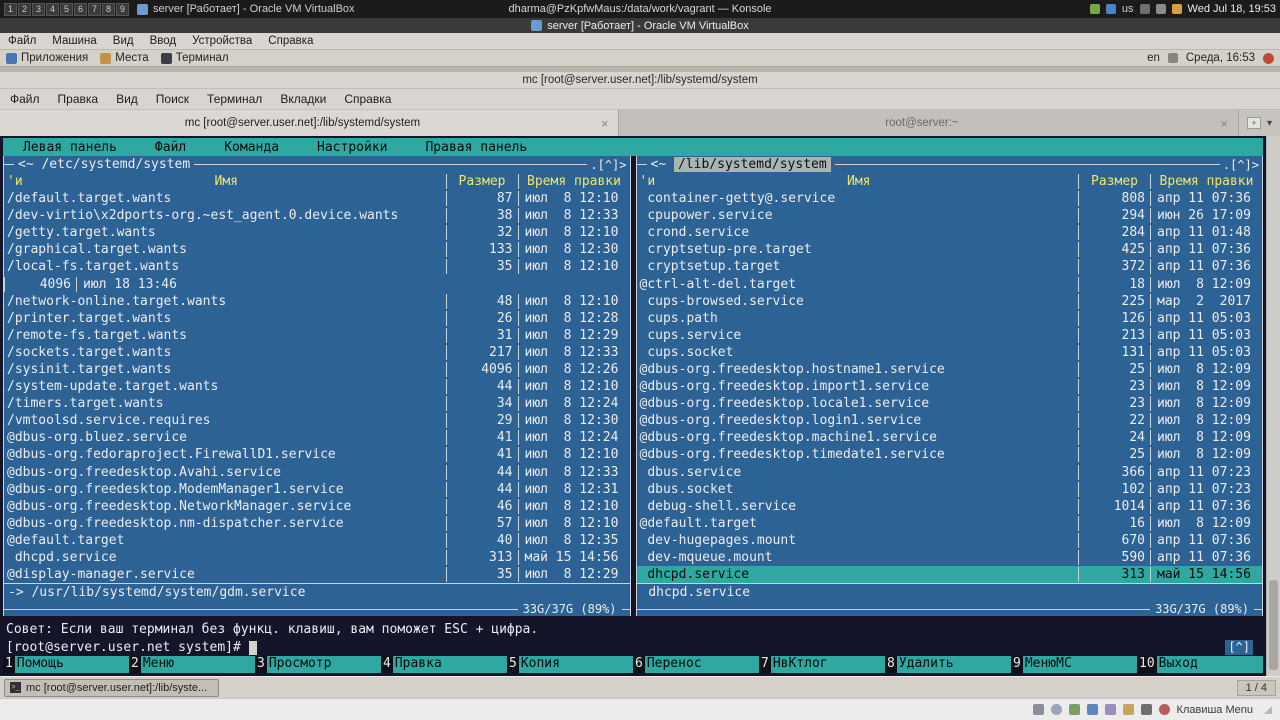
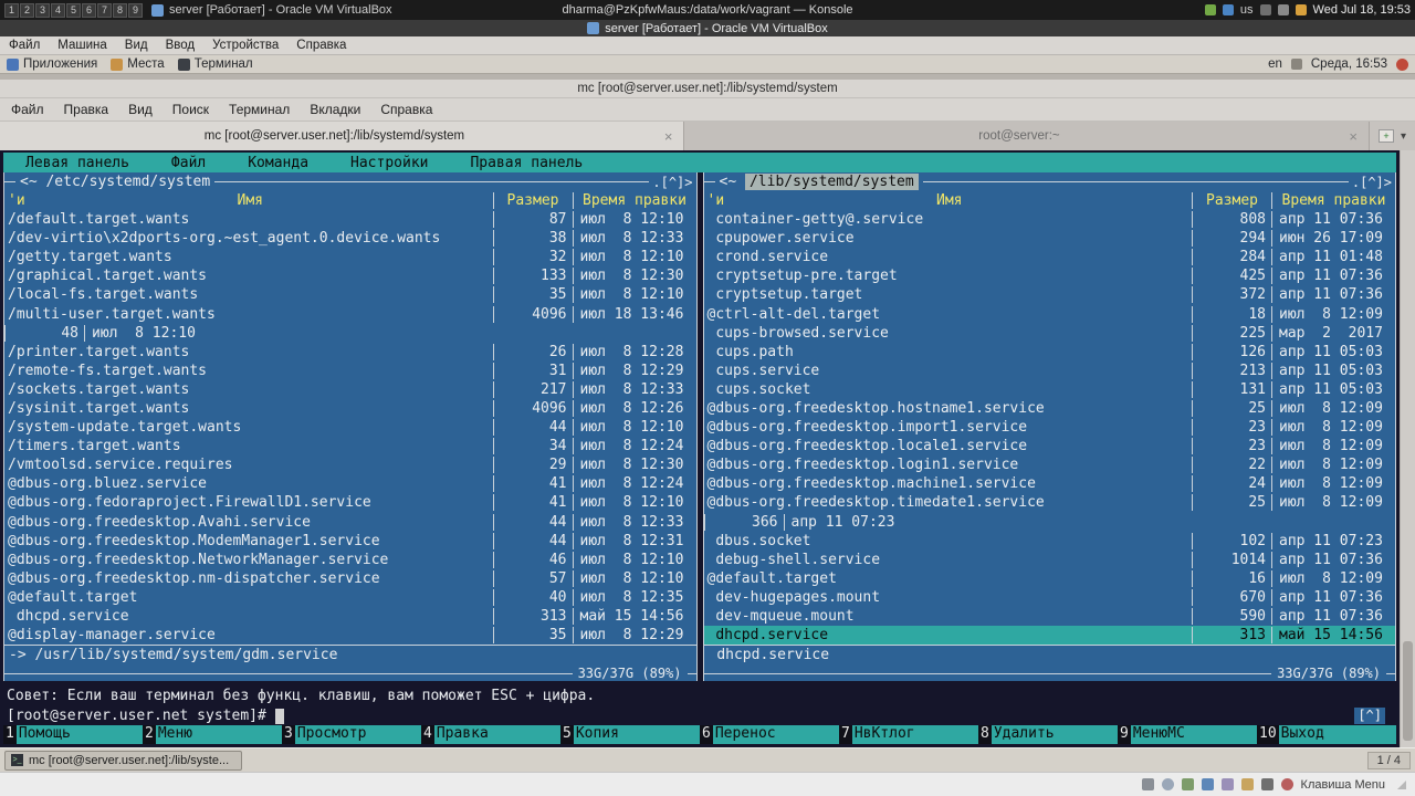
  1
  2
  3
  4
  5
  6
  7
  8
  9
  server [Работает] - Oracle VM VirtualBox
  dharma@PzKpfwMaus:/data/work/vagrant — Konsole
  us
  Wed Jul 18, 19:53
  server [Работает] - Oracle VM VirtualBox
  Файл
  Машина
  Вид
  Ввод
  Устройства
  Справка
  Приложения
  Места
  Терминал
  en
  Среда, 16:53
  mc [root@server.user.net]:/lib/systemd/system
  Файл
  Правка
  Вид
  Поиск
  Терминал
  Вкладки
  Справка
  mc [root@server.user.net]:/lib/systemd/system
  ×
  root@server:~
  ×
  +
  ▾
  Левая панель
  Файл
  Команда
  Настройки
  Правая панель
  <~ /etc/systemd/system
  .[^]>
  'и
  Имя
  Размер
  Время правки
  /default.target.wants
  87
  июл 8 12:10
  /dev-virtio\x2dports-org.~est_agent.0.device.wants
  38
  июл 8 12:33
  /getty.target.wants
  32
  июл 8 12:10
  /graphical.target.wants
  133
  июл 8 12:30
  /local-fs.target.wants
  35
  июл 8 12:10
+ /multi-user.target.wants
  4096
  июл 18 13:46
- /network-online.target.wants
  48
  июл 8 12:10
  /printer.target.wants
  26
  июл 8 12:28
  /remote-fs.target.wants
  31
  июл 8 12:29
  /sockets.target.wants
  217
  июл 8 12:33
  /sysinit.target.wants
  4096
  июл 8 12:26
  /system-update.target.wants
  44
  июл 8 12:10
  /timers.target.wants
  34
  июл 8 12:24
  /vmtoolsd.service.requires
  29
  июл 8 12:30
  @dbus-org.bluez.service
  41
  июл 8 12:24
  @dbus-org.fedoraproject.FirewallD1.service
  41
  июл 8 12:10
  @dbus-org.freedesktop.Avahi.service
  44
  июл 8 12:33
  @dbus-org.freedesktop.ModemManager1.service
  44
  июл 8 12:31
  @dbus-org.freedesktop.NetworkManager.service
  46
  июл 8 12:10
  @dbus-org.freedesktop.nm-dispatcher.service
  57
  июл 8 12:10
  @default.target
  40
  июл 8 12:35
  dhcpd.service
  313
  май 15 14:56
  @display-manager.service
  35
  июл 8 12:29
  -> /usr/lib/systemd/system/gdm.service
  33G/37G (89%)
  <~ /lib/systemd/system
  .[^]>
  'и
  Имя
  Размер
  Время правки
  container-getty@.service
  808
  апр 11 07:36
  cpupower.service
  294
  июн 26 17:09
  crond.service
  284
  апр 11 01:48
  cryptsetup-pre.target
  425
  апр 11 07:36
  cryptsetup.target
  372
  апр 11 07:36
  @ctrl-alt-del.target
  18
  июл 8 12:09
  cups-browsed.service
  225
  мар 2 2017
  cups.path
  126
  апр 11 05:03
  cups.service
  213
  апр 11 05:03
  cups.socket
  131
  апр 11 05:03
  @dbus-org.freedesktop.hostname1.service
  25
  июл 8 12:09
  @dbus-org.freedesktop.import1.service
  23
  июл 8 12:09
  @dbus-org.freedesktop.locale1.service
  23
  июл 8 12:09
  @dbus-org.freedesktop.login1.service
  22
  июл 8 12:09
  @dbus-org.freedesktop.machine1.service
  24
  июл 8 12:09
  @dbus-org.freedesktop.timedate1.service
  25
  июл 8 12:09
- dbus.service
  366
  апр 11 07:23
  dbus.socket
  102
  апр 11 07:23
  debug-shell.service
  1014
  апр 11 07:36
  @default.target
  16
  июл 8 12:09
  dev-hugepages.mount
  670
  апр 11 07:36
  dev-mqueue.mount
  590
  апр 11 07:36
  dhcpd.service
  313
  май 15 14:56
  dhcpd.service
  33G/37G (89%)
  Совет: Если ваш терминал без функц. клавиш, вам поможет ESC + цифра.
  [root@server.user.net system]#
  [^]
  1
  Помощь
  2
  Меню
  3
  Просмотр
  4
  Правка
  5
  Копия
  6
  Перенос
  7
  НвКтлог
  8
  Удалить
  9
  МенюМС
  10
  Выход
  mc [root@server.user.net]:/lib/syste...
  1 / 4
  Клавиша Menu
